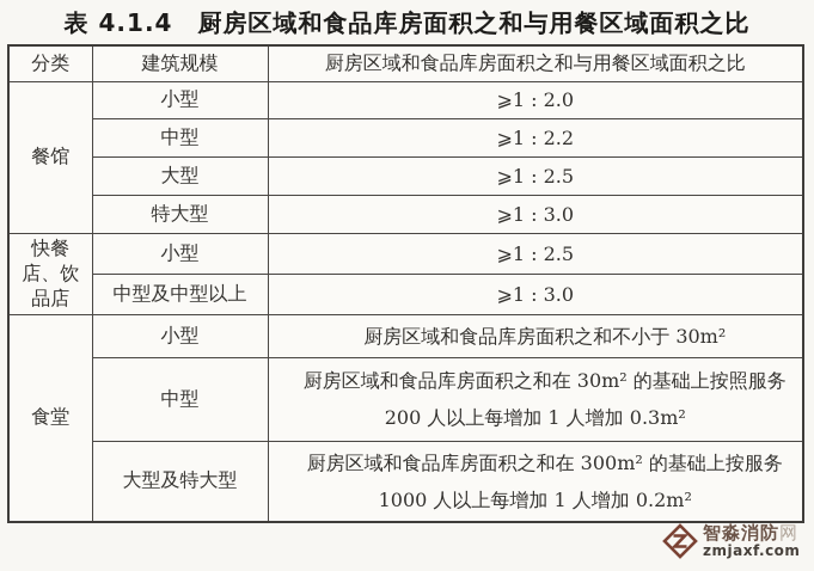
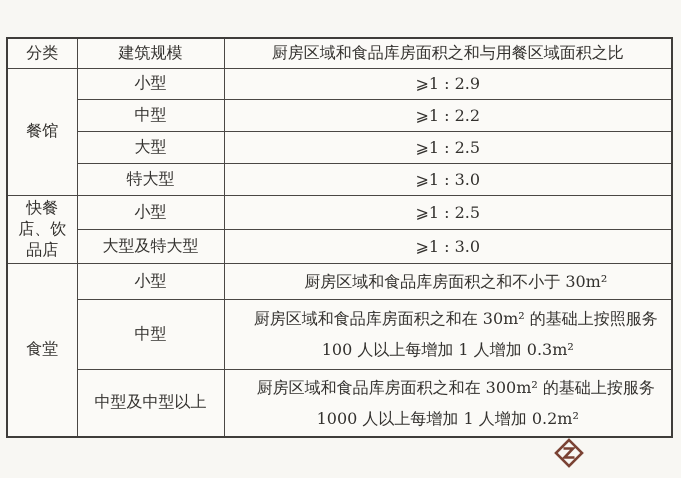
- 表 4.1.4 厨房区域和食品库房面积之和与用餐区域面积之比
  分类	建筑规模	厨房区域和食品库房面积之和与用餐区域面积之比
- 餐馆	小型	⩾1 : 2.0
+ 餐馆	小型	⩾1 : 2.9
  中型	⩾1 : 2.2
  大型	⩾1 : 2.5
  特大型	⩾1 : 3.0
  快餐店、饮品店	小型	⩾1 : 2.5
- 中型及中型以上	⩾1 : 3.0
+ 大型及特大型	⩾1 : 3.0
  食堂	小型	厨房区域和食品库房面积之和不小于 30m²
- 中型	厨房区域和食品库房面积之和在 30m² 的基础上按照服务 200 人以上每增加 1 人增加 0.3m²
+ 中型	厨房区域和食品库房面积之和在 30m² 的基础上按照服务 100 人以上每增加 1 人增加 0.3m²
- 大型及特大型	厨房区域和食品库房面积之和在 300m² 的基础上按服务 1000 人以上每增加 1 人增加 0.2m²
+ 中型及中型以上	厨房区域和食品库房面积之和在 300m² 的基础上按服务 1000 人以上每增加 1 人增加 0.2m²
- 智淼消防网
- zmjaxf.com
